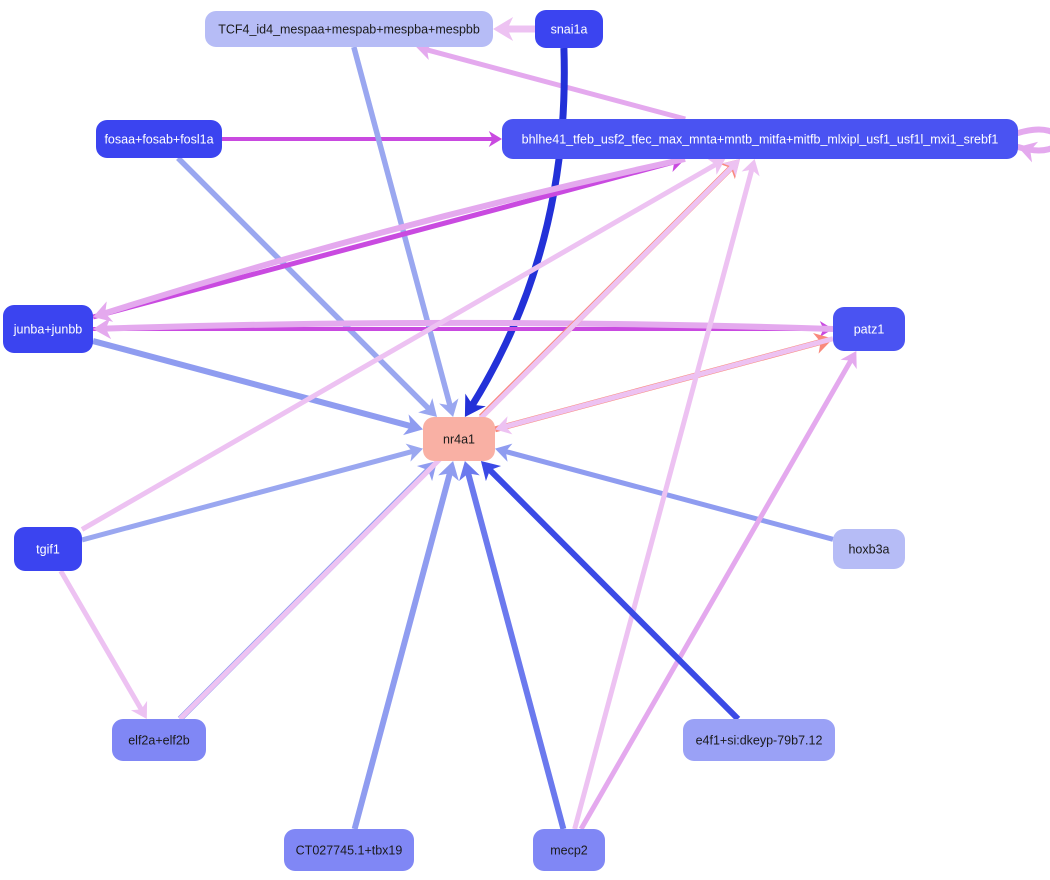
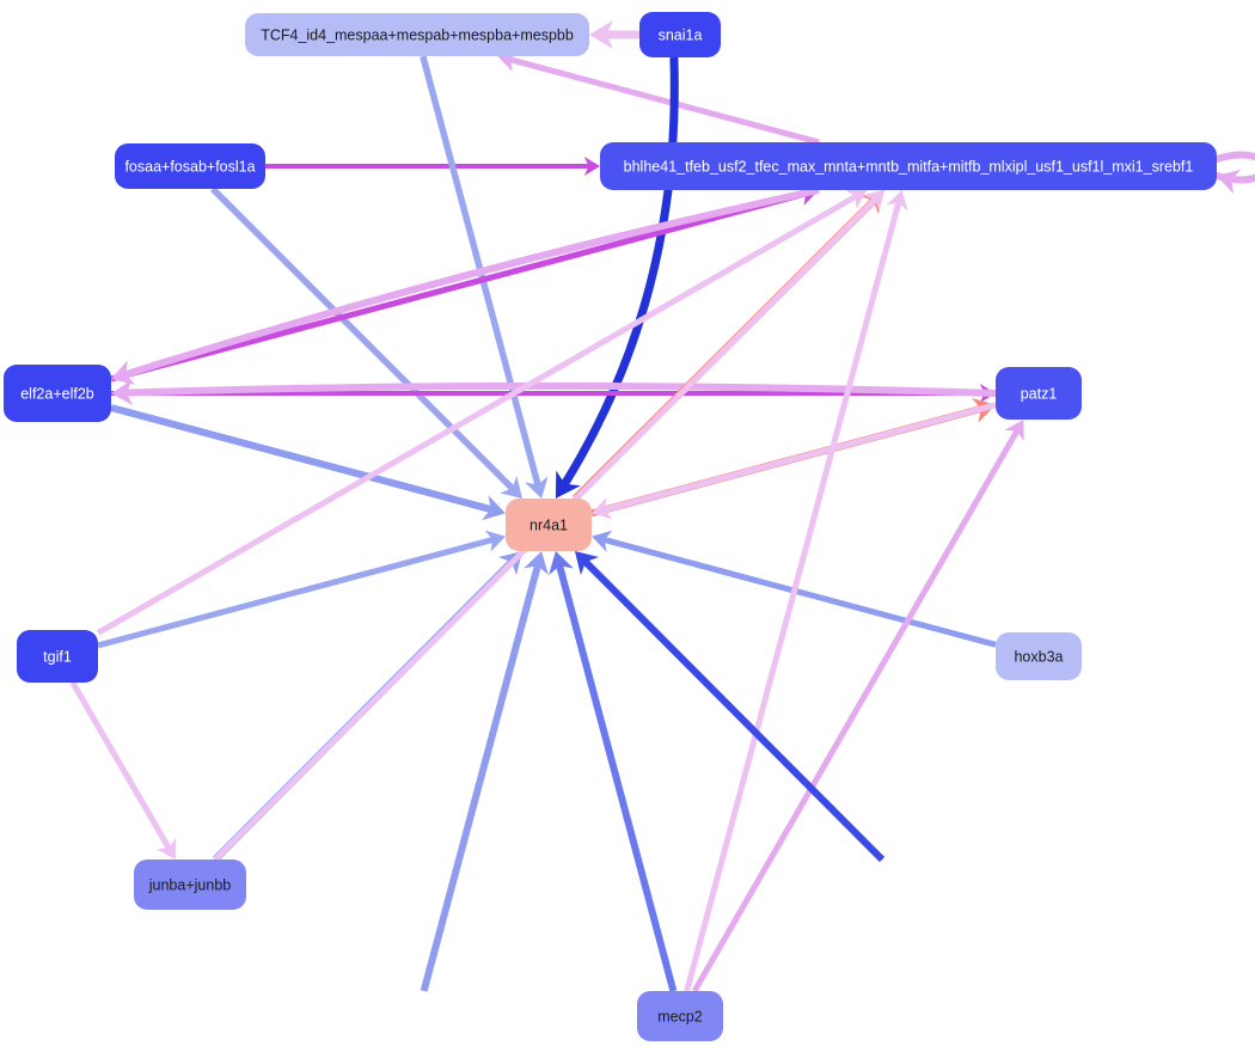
  TCF4_id4_mespaa+mespab+mespba+mespbb
  snai1a
  bhlhe41_tfeb_usf2_tfec_max_mnta+mntb_mitfa+mitfb_mlxipl_usf1_usf1l_mxi1_srebf1
  fosaa+fosab+fosl1a
- junba+junbb
+ elf2a+elf2b
  patz1
  nr4a1
  tgif1
  hoxb3a
- elf2a+elf2b
+ junba+junbb
- e4f1+si:dkeyp-79b7.12
- CT027745.1+tbx19
  mecp2
